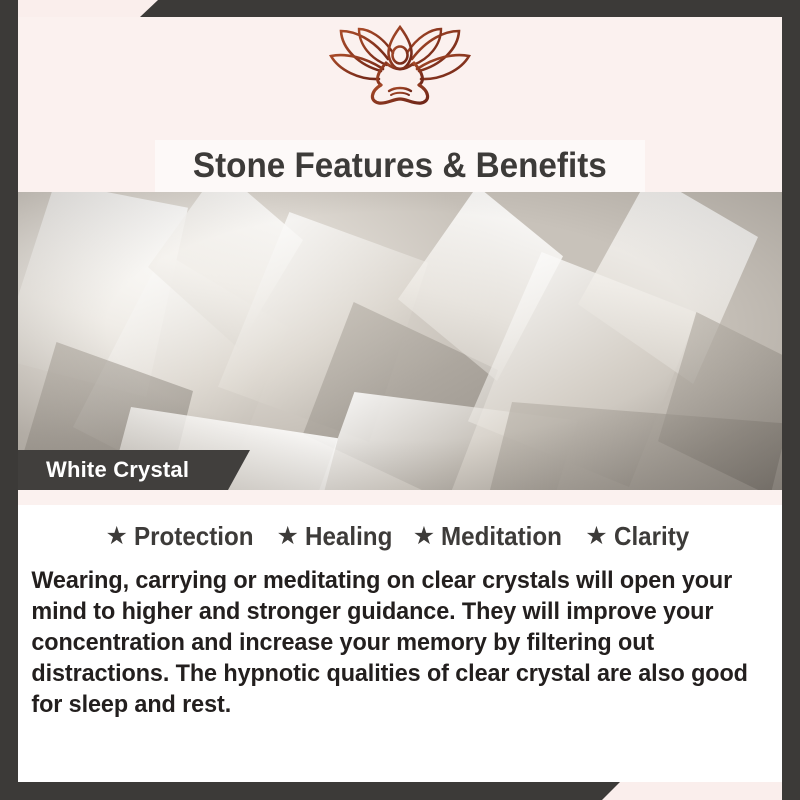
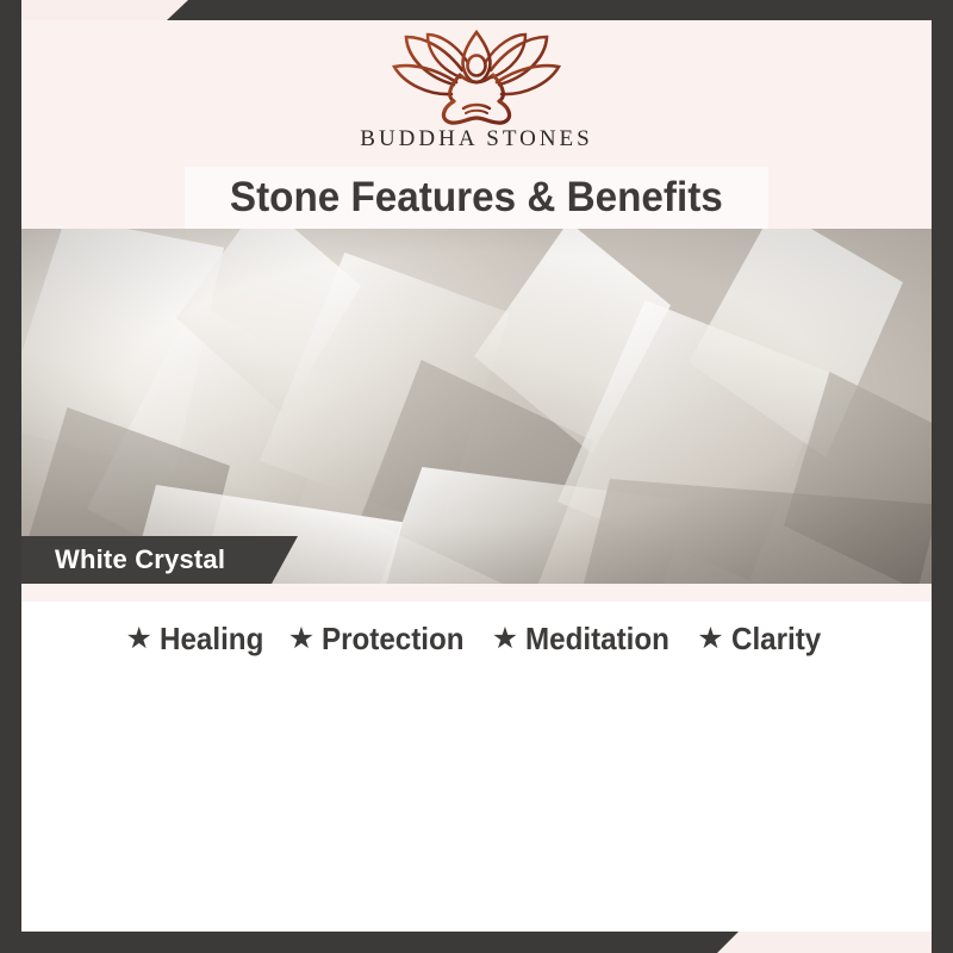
+ BUDDHA STONES
  Stone Features & Benefits
  White Crystal
  ★
- Protection
+ Healing
  ★
- Healing
+ Protection
  ★
  Meditation
  ★
  Clarity
- Wearing, carrying or meditating on clear crystals will open your mind to higher and stronger guidance. They will improve your concentration and increase your memory by filtering out distractions. The hypnotic qualities of clear crystal are also good for sleep and rest.
